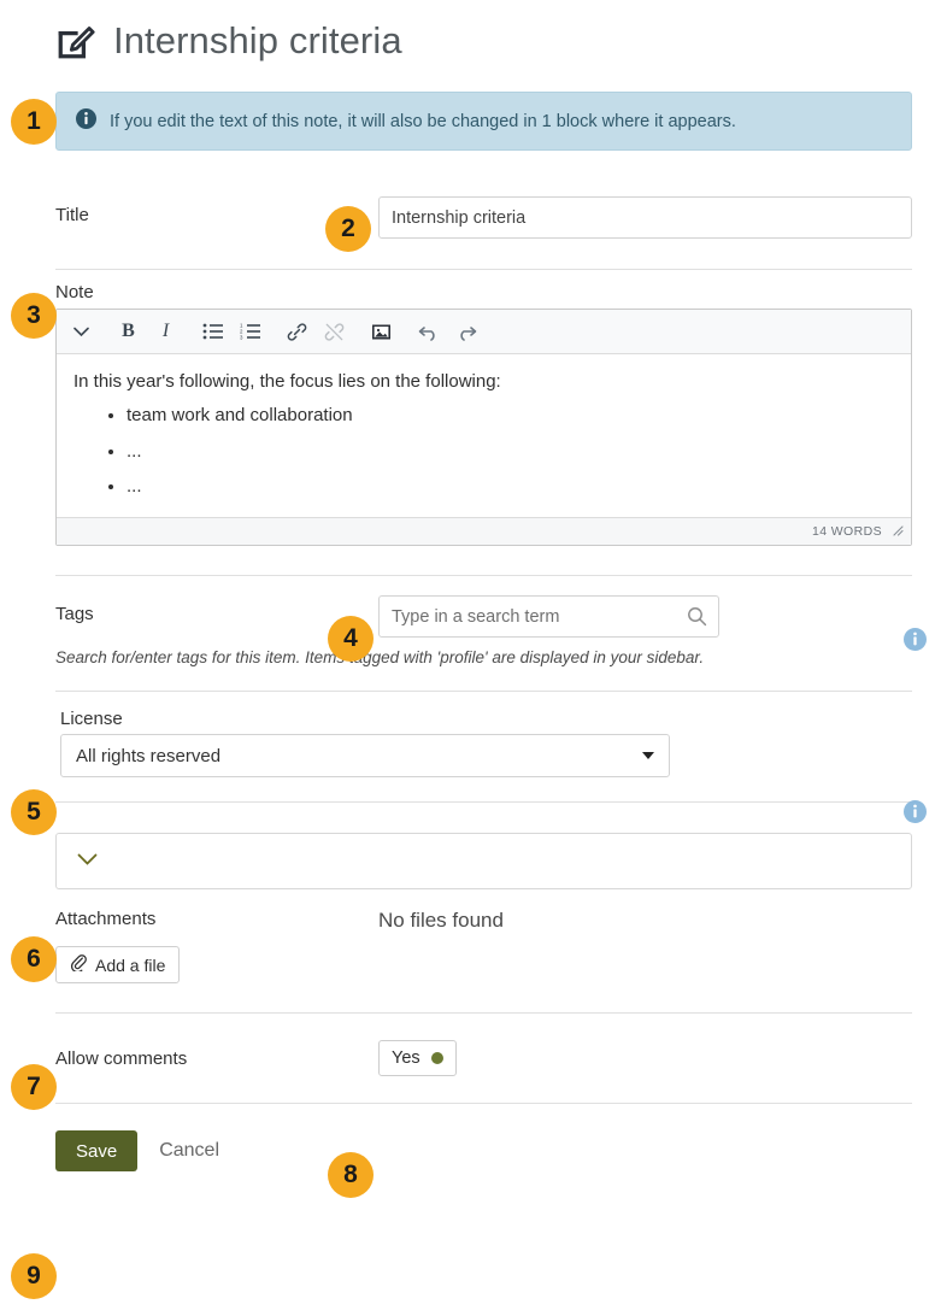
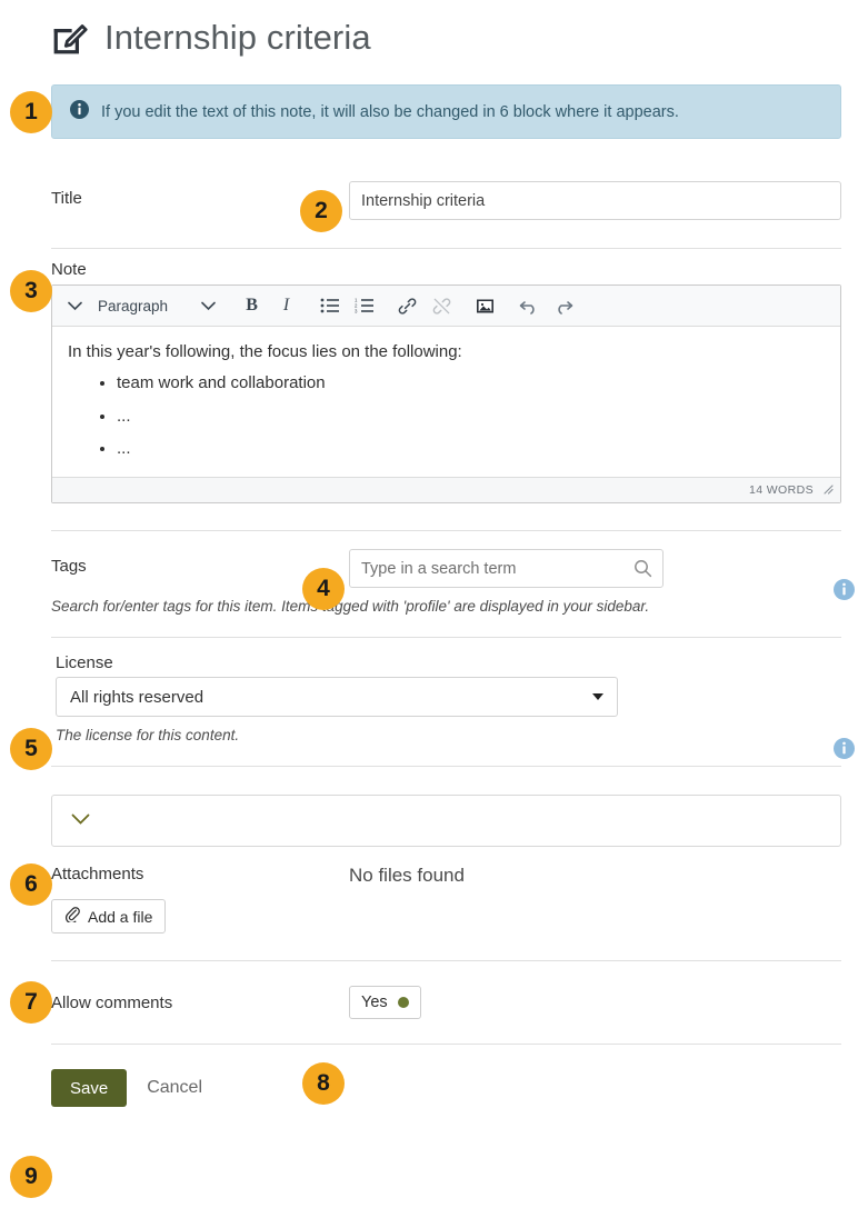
  Internship criteria
  1
- If you edit the text of this note, it will also be changed in 1 block where it appears.
+ If you edit the text of this note, it will also be changed in 6 block where it appears.
  2
  Title
  Internship criteria
  3
  Note
+ Paragraph
  B
  I
  In this year's following, the focus lies on the following:
  team work and collaboration
  ...
  ...
  14 WORDS
  4
  Tags
  Type in a search term
  Search for/enter tags for this item. Itemgged with 'profile' are displayed in your sidebar.
  5
  License
  All rights reserved
+ The license for this content.
  6
  Attachments
  No files found
  7
  Add a file
  8
  Allow comments
  Yes
  9
  Save
  Cancel
